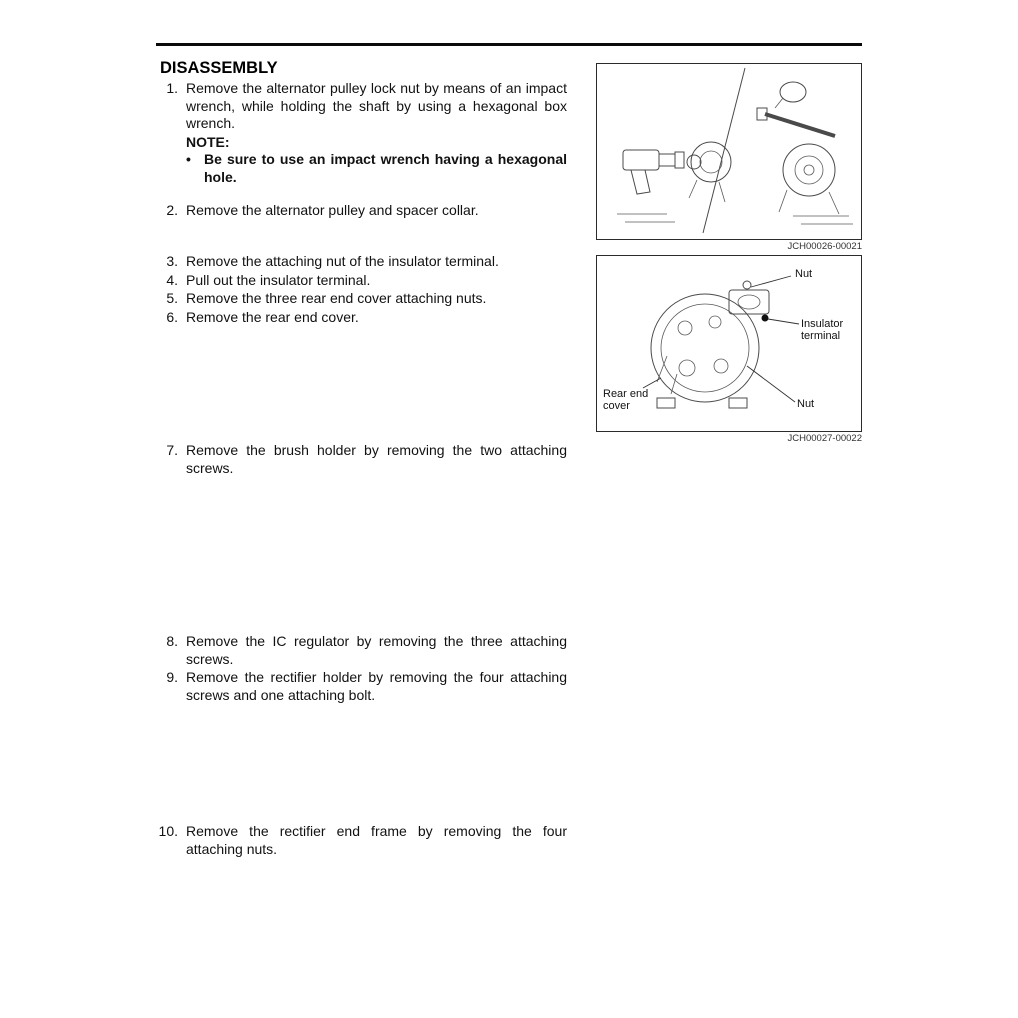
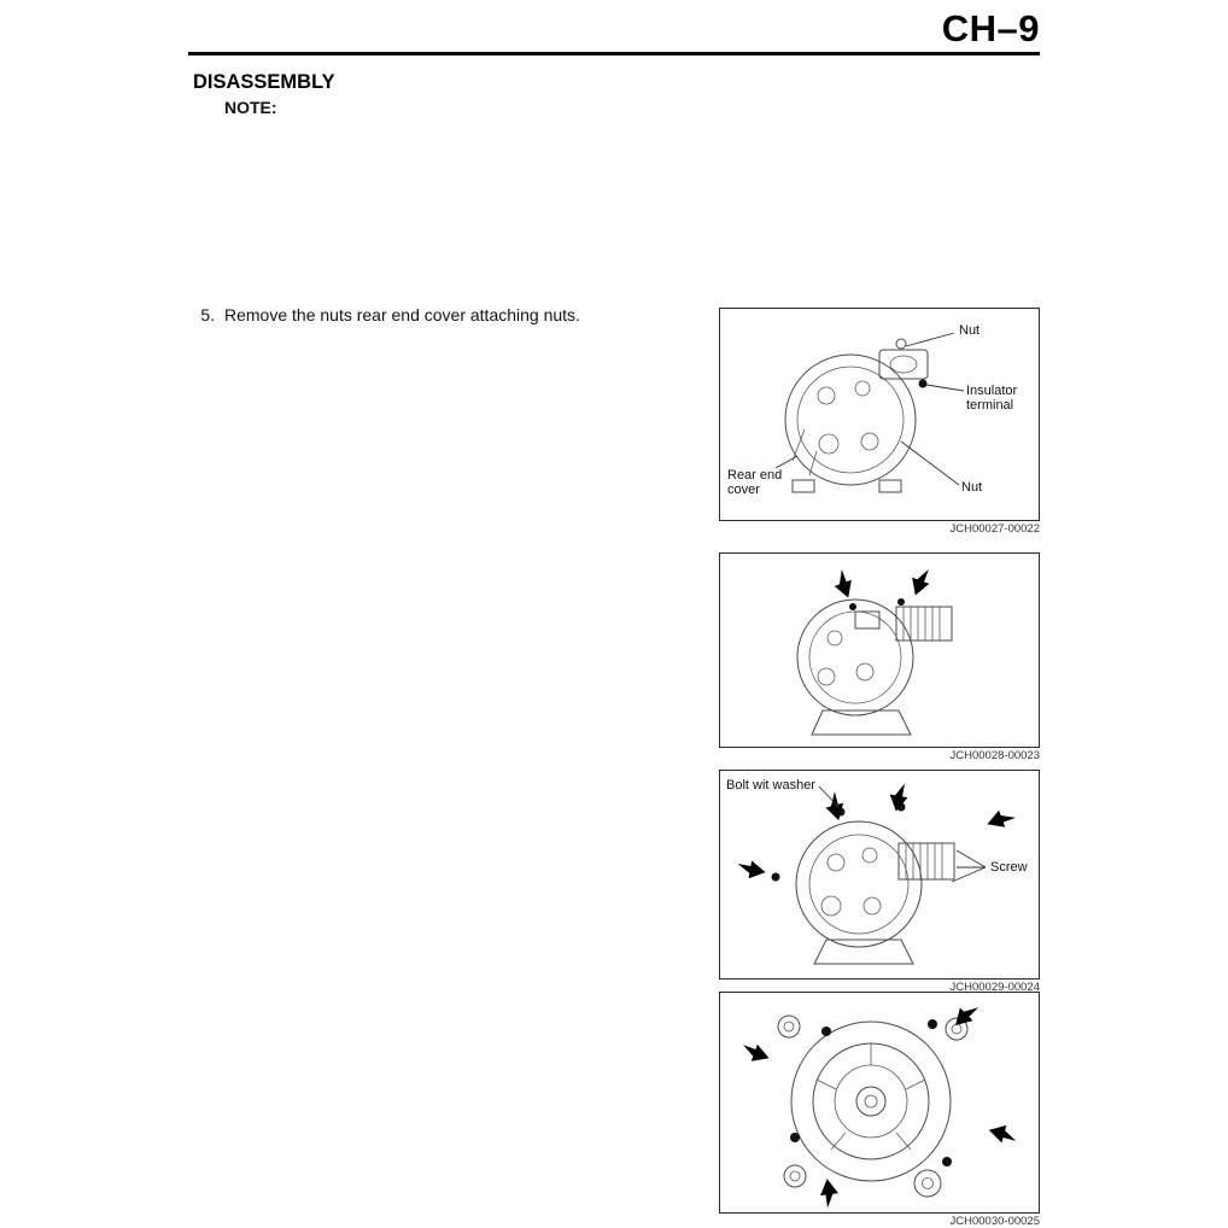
+ CH–9
  DISASSEMBLY
- 1.
- Remove the alternator pulley lock nut by means of an impact wrench, while holding the shaft by using a hexagonal box wrench.
  NOTE:
- •
- Be sure to use an impact wrench having a hexagonal hole.
- 2.
- Remove the alternator pulley and spacer collar.
- 3.
- Remove the attaching nut of the insulator terminal.
- 4.
- Pull out the insulator terminal.
  5.
- Remove the three rear end cover attaching nuts.
+ Remove the nuts rear end cover attaching nuts.
- 6.
- Remove the rear end cover.
- 7.
- Remove the brush holder by removing the two attaching screws.
- 8.
- Remove the IC regulator by removing the three attaching screws.
- 9.
- Remove the rectifier holder by removing the four attaching screws and one attaching bolt.
- 10.
- Remove the rectifier end frame by removing the four attaching nuts.
- JCH00026-00021
  Nut
  Insulator terminal
  Rear end cover
  Nut
  JCH00027-00022
+ JCH00028-00023
+ Bolt wit washer
+ Screw
+ JCH00029-00024
+ JCH00030-00025
